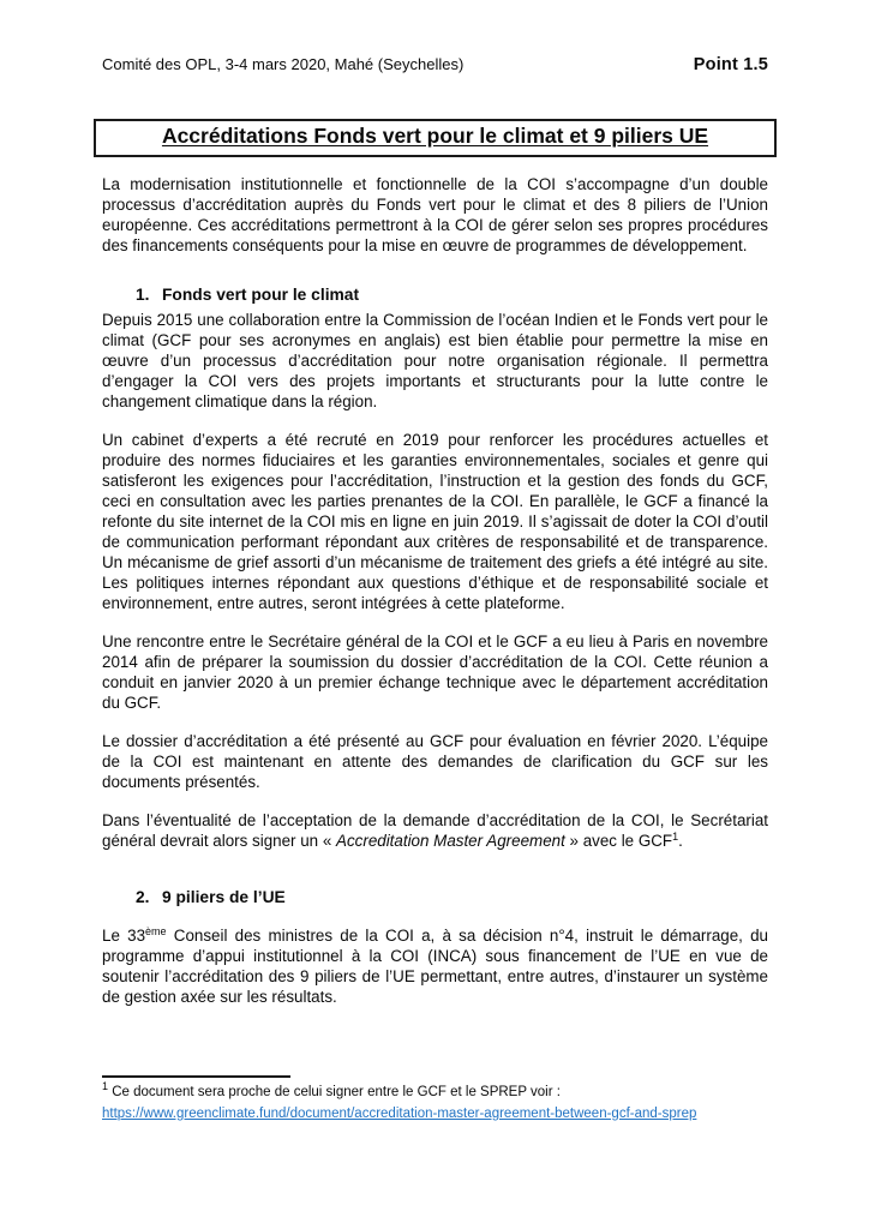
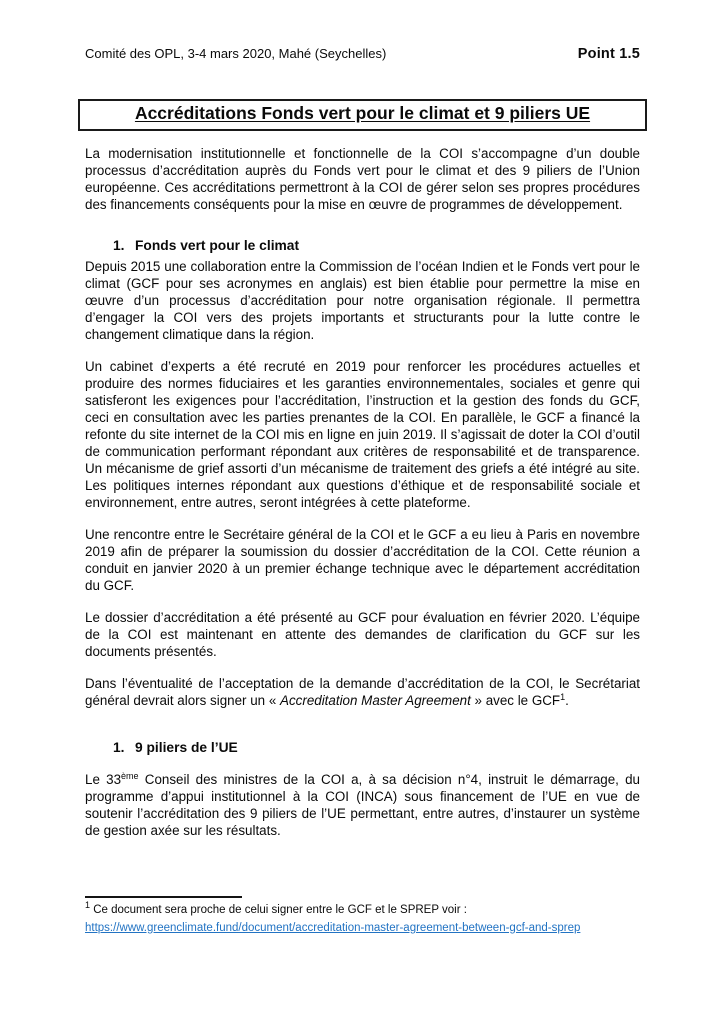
  Comité des OPL, 3-4 mars 2020, Mahé (Seychelles)
  Point 1.5
  Accréditations Fonds vert pour le climat et 9 piliers UE
- La modernisation institutionnelle et fonctionnelle de la COI s’accompagne d’un double processus d’accréditation auprès du Fonds vert pour le climat et des 8 piliers de l’Union européenne. Ces accréditations permettront à la COI de gérer selon ses propres procédures des financements conséquents pour la mise en œuvre de programmes de développement.
+ La modernisation institutionnelle et fonctionnelle de la COI s’accompagne d’un double processus d’accréditation auprès du Fonds vert pour le climat et des 9 piliers de l’Union européenne. Ces accréditations permettront à la COI de gérer selon ses propres procédures des financements conséquents pour la mise en œuvre de programmes de développement.
  1. Fonds vert pour le climat
  Depuis 2015 une collaboration entre la Commission de l’océan Indien et le Fonds vert pour le climat (GCF pour ses acronymes en anglais) est bien établie pour permettre la mise en œuvre d’un processus d’accréditation pour notre organisation régionale. Il permettra d’engager la COI vers des projets importants et structurants pour la lutte contre le changement climatique dans la région.
  Un cabinet d’experts a été recruté en 2019 pour renforcer les procédures actuelles et produire des normes fiduciaires et les garanties environnementales, sociales et genre qui satisferont les exigences pour l’accréditation, l’instruction et la gestion des fonds du GCF, ceci en consultation avec les parties prenantes de la COI. En parallèle, le GCF a financé la refonte du site internet de la COI mis en ligne en juin 2019. Il s’agissait de doter la COI d’outil de communication performant répondant aux critères de responsabilité et de transparence. Un mécanisme de grief assorti d’un mécanisme de traitement des griefs a été intégré au site. Les politiques internes répondant aux questions d’éthique et de responsabilité sociale et environnement, entre autres, seront intégrées à cette plateforme.
- Une rencontre entre le Secrétaire général de la COI et le GCF a eu lieu à Paris en novembre 2014 afin de préparer la soumission du dossier d’accréditation de la COI. Cette réunion a conduit en janvier 2020 à un premier échange technique avec le département accréditation du GCF.
+ Une rencontre entre le Secrétaire général de la COI et le GCF a eu lieu à Paris en novembre 2019 afin de préparer la soumission du dossier d’accréditation de la COI. Cette réunion a conduit en janvier 2020 à un premier échange technique avec le département accréditation du GCF.
  Le dossier d’accréditation a été présenté au GCF pour évaluation en février 2020. L’équipe de la COI est maintenant en attente des demandes de clarification du GCF sur les documents présentés.
  Dans l’éventualité de l’acceptation de la demande d’accréditation de la COI, le Secrétariat général devrait alors signer un « Accreditation Master Agreement » avec le GCF1.
- 2. 9 piliers de l’UE
+ 1. 9 piliers de l’UE
  Le 33ème Conseil des ministres de la COI a, à sa décision n°4, instruit le démarrage, du programme d’appui institutionnel à la COI (INCA) sous financement de l’UE en vue de soutenir l’accréditation des 9 piliers de l’UE permettant, entre autres, d’instaurer un système de gestion axée sur les résultats.
  1 Ce document sera proche de celui signer entre le GCF et le SPREP voir :
  https://www.greenclimate.fund/document/accreditation-master-agreement-between-gcf-and-sprep
